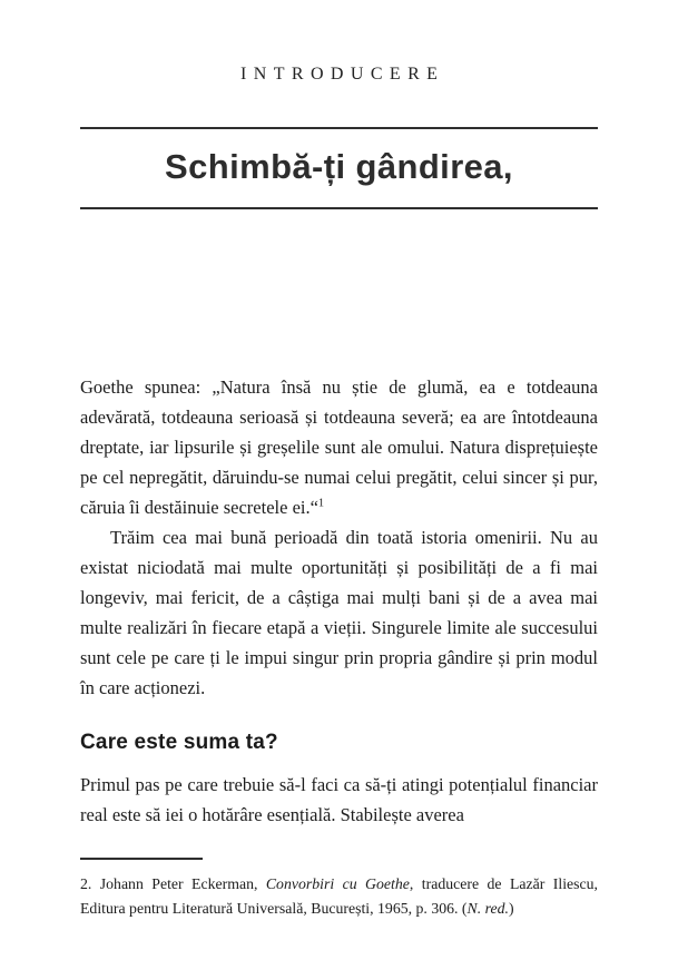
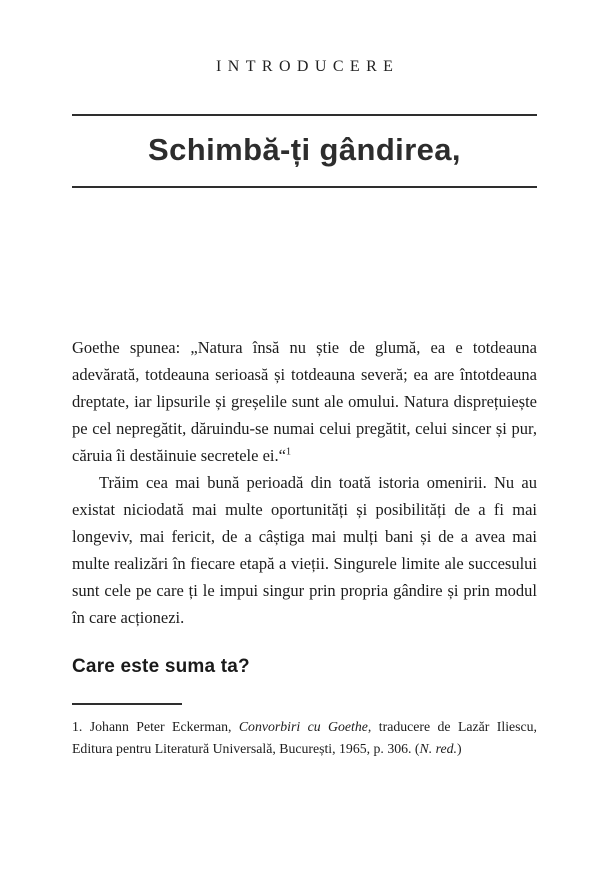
  INTRODUCERE
  Schimbă-ți gândirea,
  Goethe spunea: „Natura însă nu știe de glumă, ea e totdeauna adevărată, totdeauna serioasă și totdeauna severă; ea are întotdeauna dreptate, iar lipsurile și greșelile sunt ale omului. Natura disprețuiește pe cel nepregătit, dăruindu-se numai celui pregătit, celui sincer și pur, căruia îi destăinuie secretele ei.“1
  Trăim cea mai bună perioadă din toată istoria omenirii. Nu au existat niciodată mai multe oportunități și posibilități de a fi mai longeviv, mai fericit, de a câștiga mai mulți bani și de a avea mai multe realizări în fiecare etapă a vieții. Singurele limite ale succesului sunt cele pe care ți le impui singur prin propria gândire și prin modul în care acționezi.
  Care este suma ta?
- Primul pas pe care trebuie să-l faci ca să-ți atingi potențialul financiar real este să iei o hotărâre esențială. Stabilește averea
- 2. Johann Peter Eckerman, Convorbiri cu Goethe, traducere de Lazăr Iliescu, Editura pentru Literatură Universală, București, 1965, p. 306. (N. red.)
+ 1. Johann Peter Eckerman, Convorbiri cu Goethe, traducere de Lazăr Iliescu, Editura pentru Literatură Universală, București, 1965, p. 306. (N. red.)
